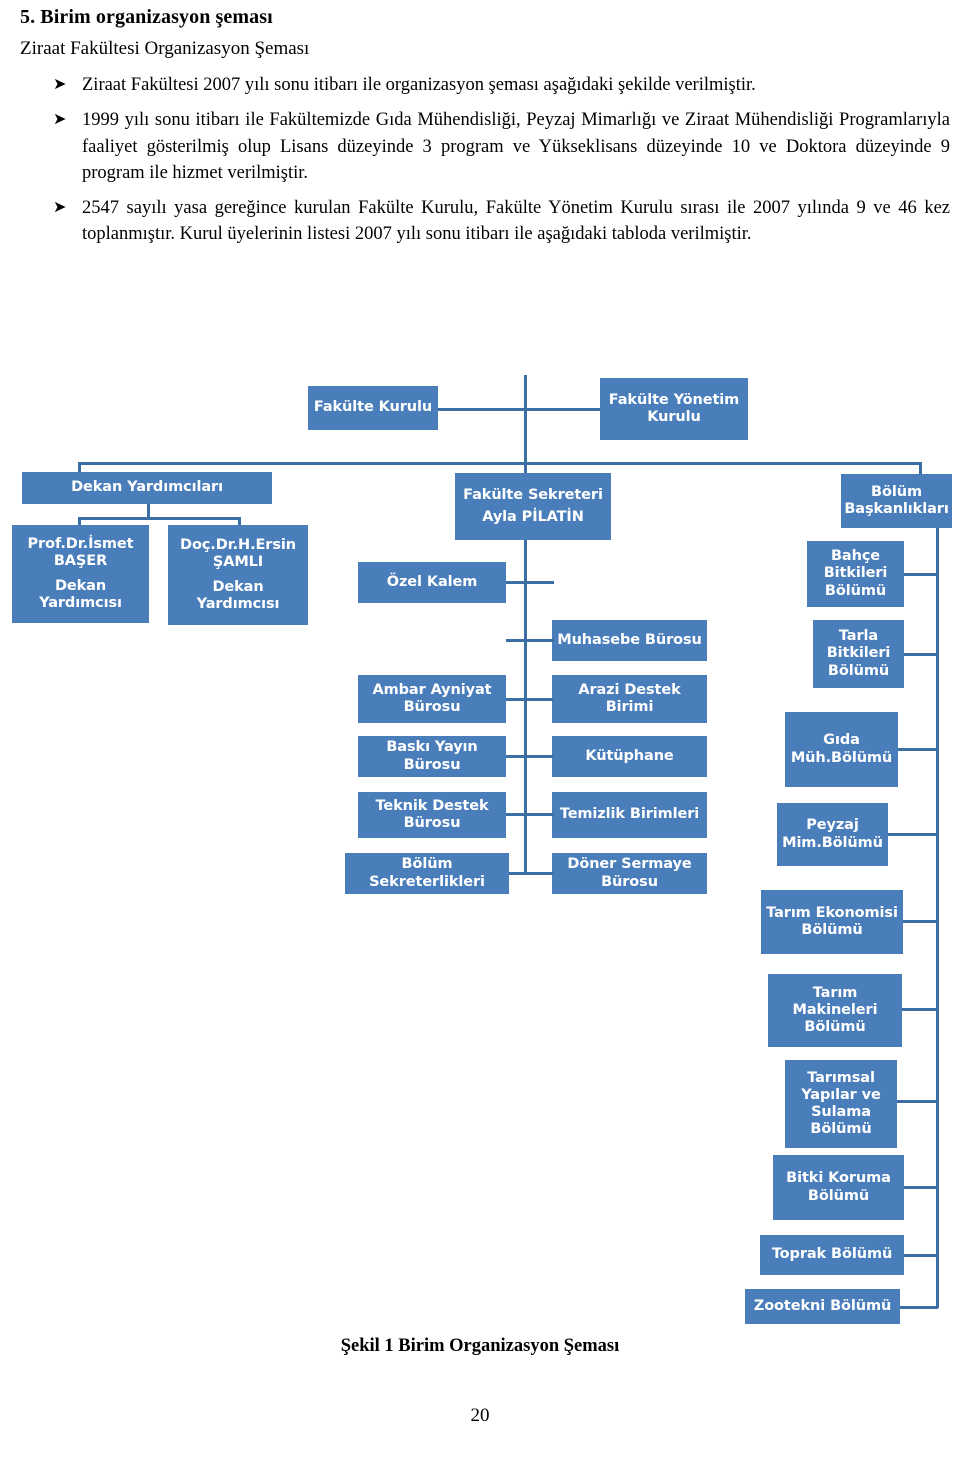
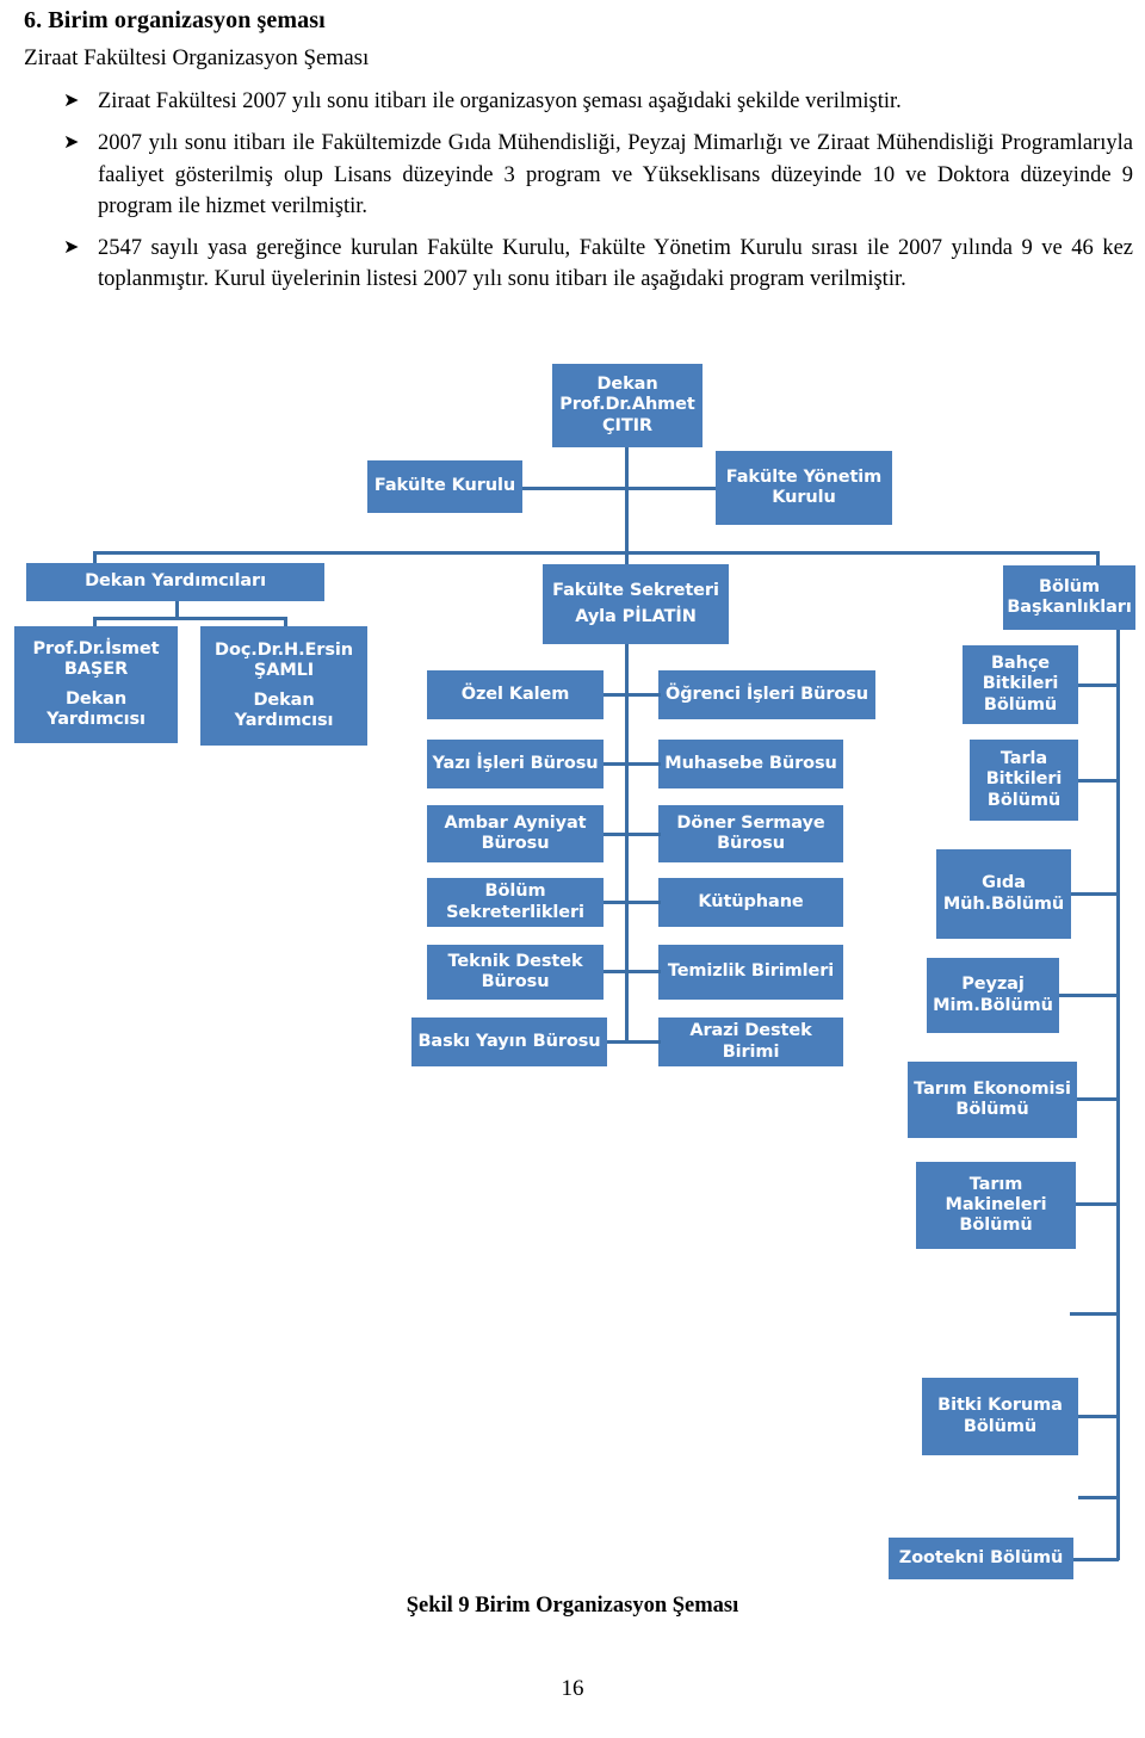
- 5. Birim organizasyon şeması
+ 6. Birim organizasyon şeması
  Ziraat Fakültesi Organizasyon Şeması
  ➤
  Ziraat Fakültesi 2007 yılı sonu itibarı ile organizasyon şeması aşağıdaki şekilde verilmiştir.
  ➤
- 1999 yılı sonu itibarı ile Fakültemizde Gıda Mühendisliği, Peyzaj Mimarlığı ve Ziraat Mühendisliği Programlarıyla faaliyet gösterilmiş olup Lisans düzeyinde 3 program ve Yükseklisans düzeyinde 10 ve Doktora düzeyinde 9 program ile hizmet verilmiştir.
+ 2007 yılı sonu itibarı ile Fakültemizde Gıda Mühendisliği, Peyzaj Mimarlığı ve Ziraat Mühendisliği Programlarıyla faaliyet gösterilmiş olup Lisans düzeyinde 3 program ve Yükseklisans düzeyinde 10 ve Doktora düzeyinde 9 program ile hizmet verilmiştir.
  ➤
- 2547 sayılı yasa gereğince kurulan Fakülte Kurulu, Fakülte Yönetim Kurulu sırası ile 2007 yılında 9 ve 46 kez toplanmıştır. Kurul üyelerinin listesi 2007 yılı sonu itibarı ile aşağıdaki tabloda verilmiştir.
+ 2547 sayılı yasa gereğince kurulan Fakülte Kurulu, Fakülte Yönetim Kurulu sırası ile 2007 yılında 9 ve 46 kez toplanmıştır. Kurul üyelerinin listesi 2007 yılı sonu itibarı ile aşağıdaki program verilmiştir.
+ Dekan
+ Prof.Dr.Ahmet
+ ÇITIR
  Fakülte Kurulu
  Fakülte Yönetim Kurulu
  Dekan Yardımcıları
  Prof.Dr.İsmet
  BAŞER
  Dekan Yardımcısı
  Doç.Dr.H.Ersin
  ŞAMLI
  Dekan Yardımcısı
  Fakülte Sekreteri
  Ayla PİLATİN
  Özel Kalem
+ Yazı İşleri Bürosu
  Ambar Ayniyat Bürosu
- Baskı Yayın Bürosu
+ Bölüm Sekreterlikleri
  Teknik Destek Bürosu
- Bölüm Sekreterlikleri
+ Baskı Yayın Bürosu
+ Öğrenci İşleri Bürosu
  Muhasebe Bürosu
- Arazi Destek Birimi
+ Döner Sermaye Bürosu
  Kütüphane
  Temizlik Birimleri
- Döner Sermaye Bürosu
+ Arazi Destek Birimi
  Bölüm Başkanlıkları
  Bahçe Bitkileri Bölümü
  Tarla Bitkileri Bölümü
  Gıda Müh.Bölümü
  Peyzaj Mim.Bölümü
  Tarım Ekonomisi Bölümü
  Tarım Makineleri Bölümü
- Tarımsal Yapılar ve Sulama Bölümü
  Bitki Koruma Bölümü
- Toprak Bölümü
  Zootekni Bölümü
- Şekil 1 Birim Organizasyon Şeması
+ Şekil 9 Birim Organizasyon Şeması
- 20
+ 16
